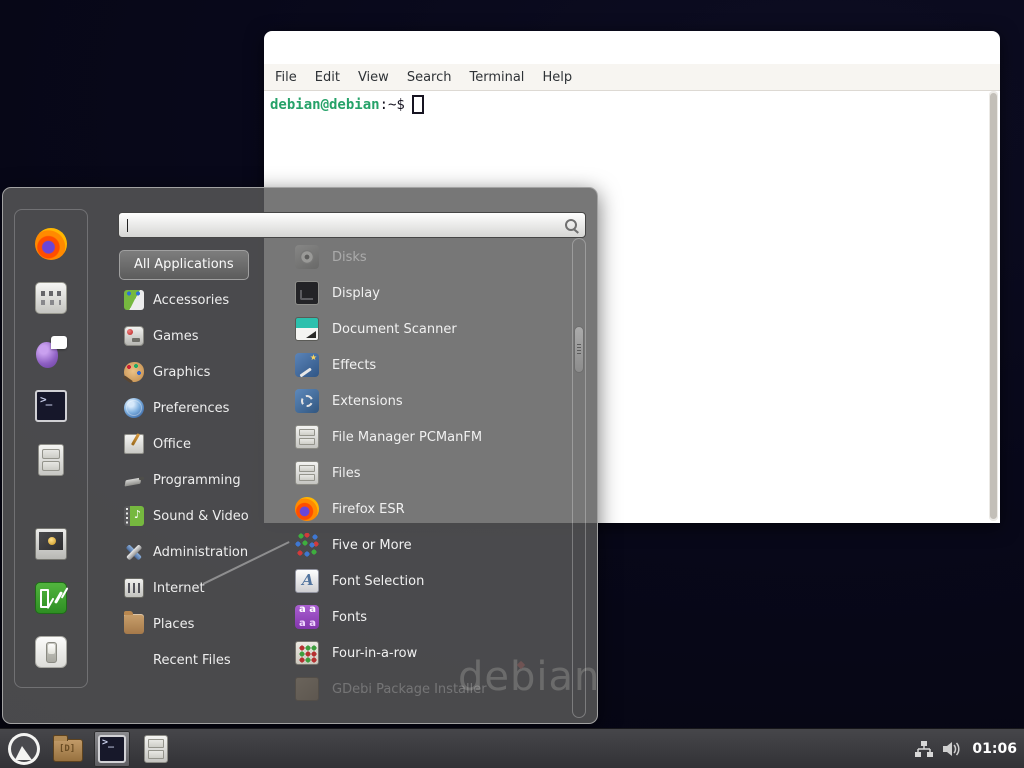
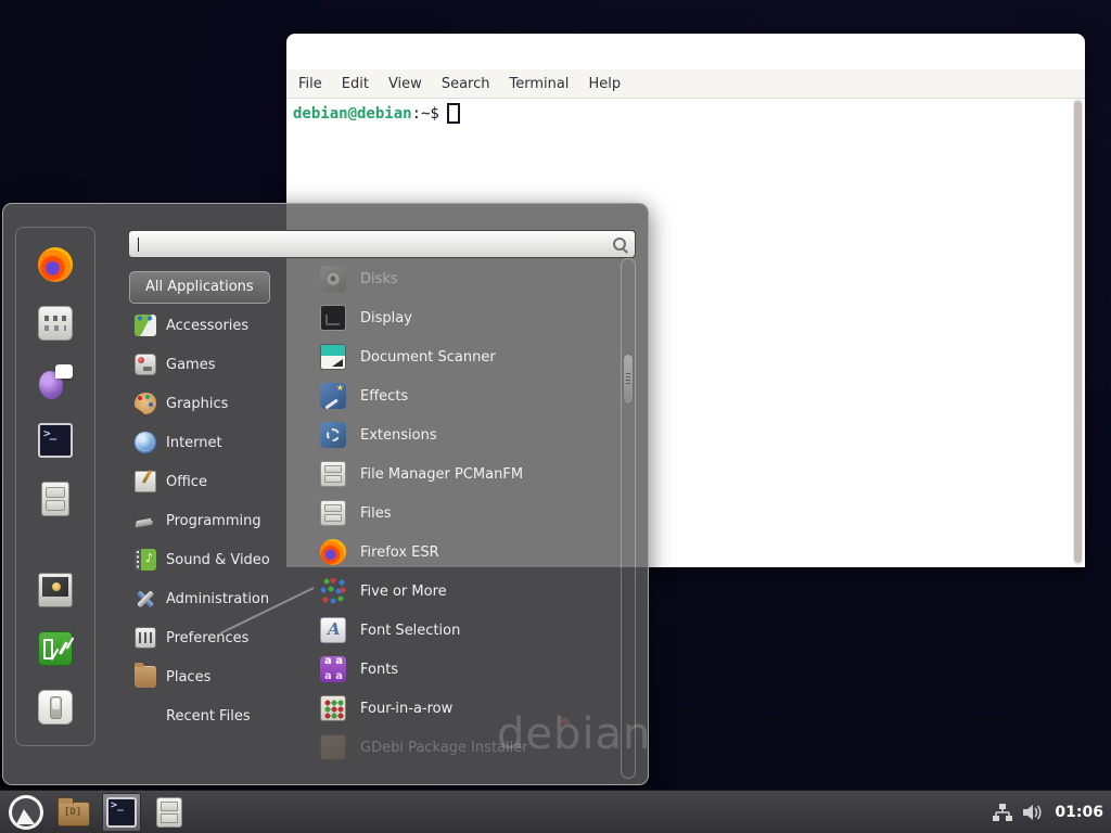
  debian
  File
  Edit
  View
  Search
  Terminal
  Help
  debian@debian
  :~$
  All Applications
  Accessories
  Games
  Graphics
- Preferences
+ Internet
  Office
  Programming
  Sound & Video
  Administration
- Internet
+ Preferences
  Places
  Recent Files
  Disks
  Display
  Document Scanner
  Effects
  Extensions
  File Manager PCManFM
  Files
  Firefox ESR
  Five or More
  Font Selection
  Fonts
  Four-in-a-row
  GDebi Package Installer
  01:06
